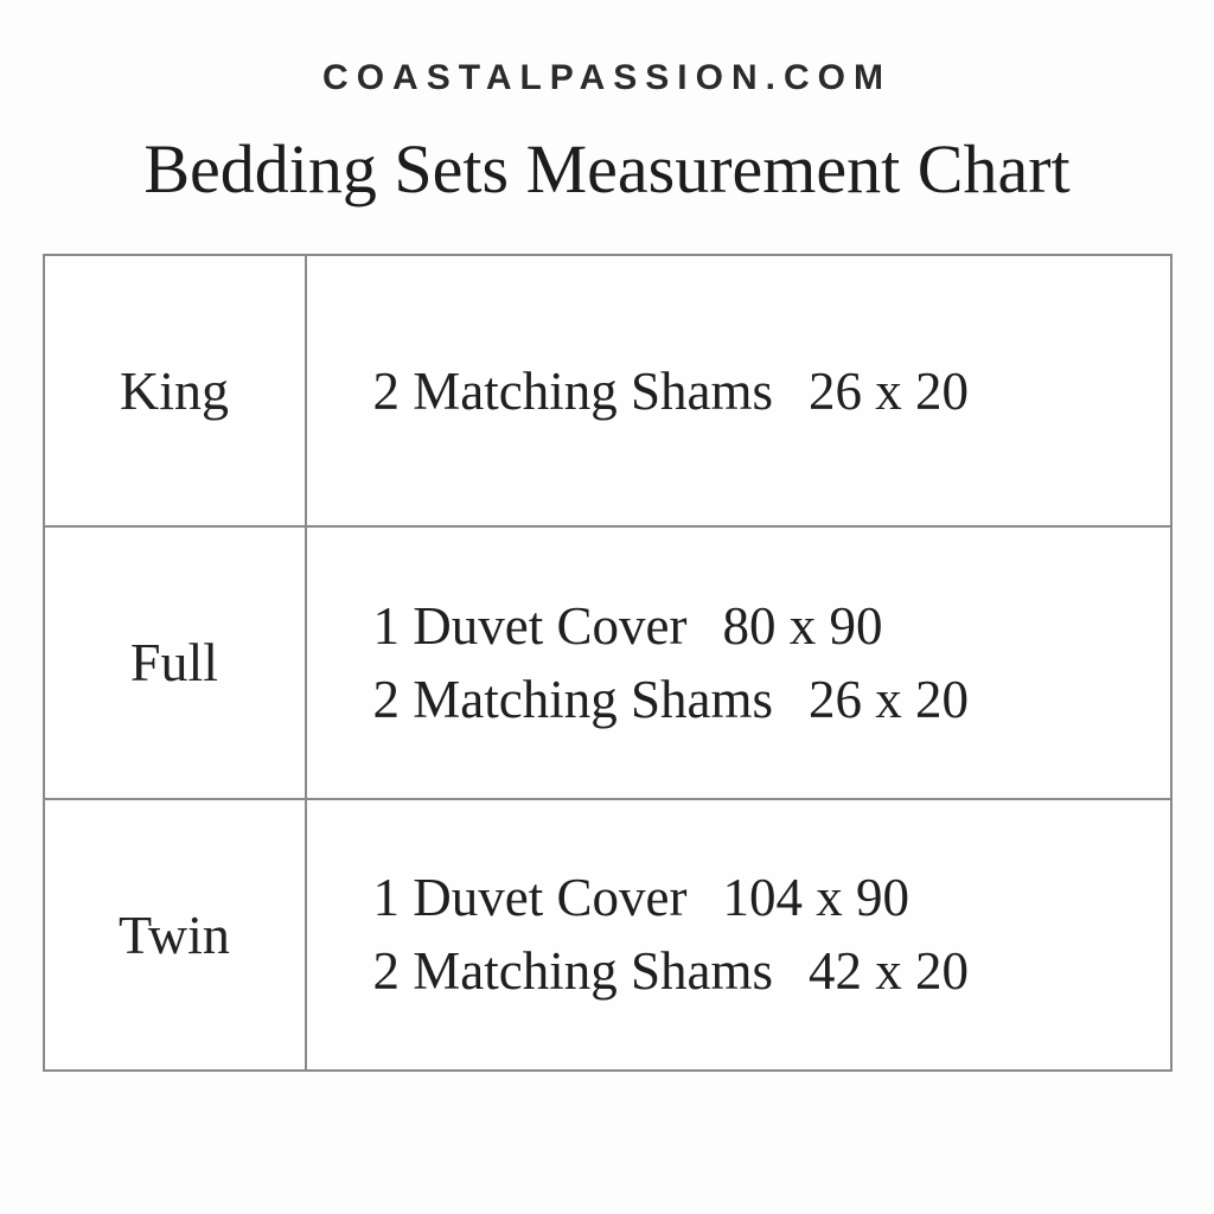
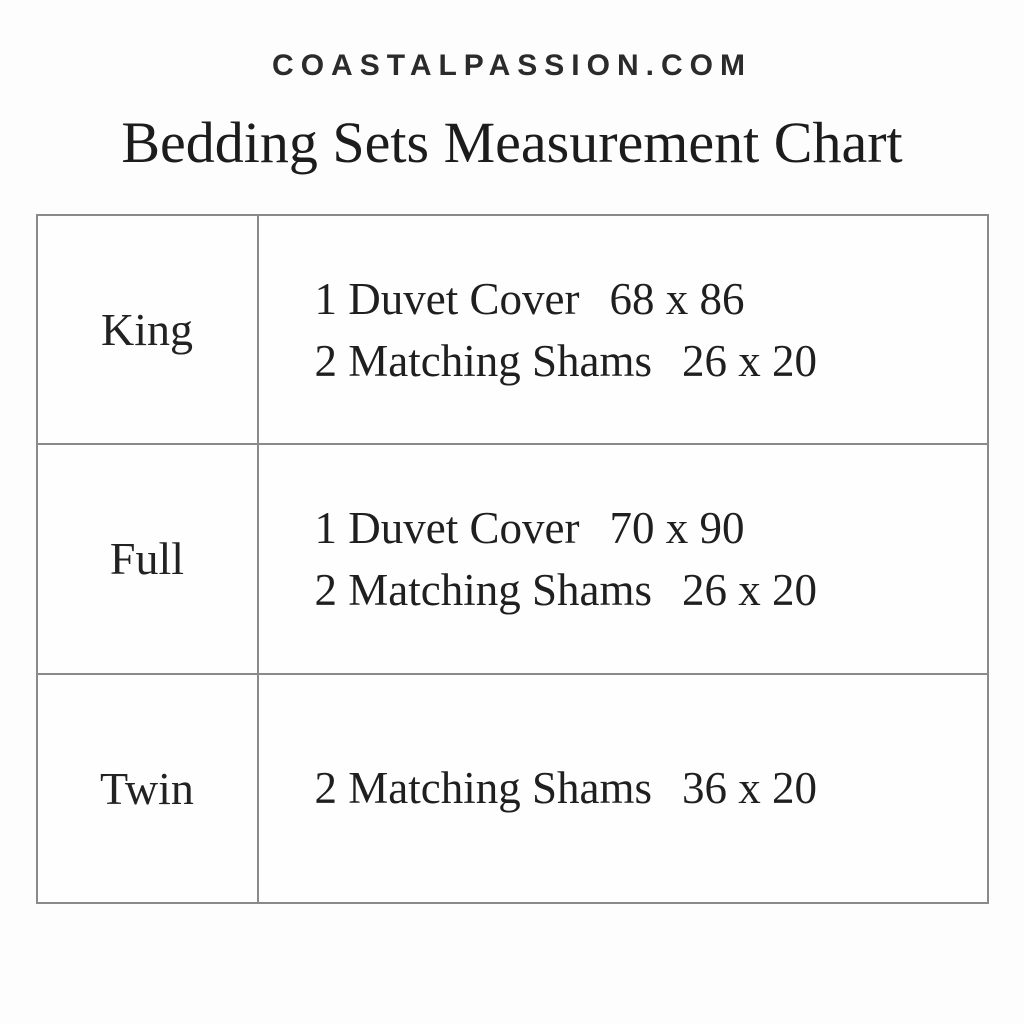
  COASTALPASSION.COM
  Bedding Sets Measurement Chart
  King
+ 1 Duvet Cover 68 x 86
  2 Matching Shams 26 x 20
  Full
- 1 Duvet Cover 80 x 90
+ 1 Duvet Cover 70 x 90
  2 Matching Shams 26 x 20
  Twin
- 1 Duvet Cover 104 x 90
- 2 Matching Shams 42 x 20
+ 2 Matching Shams 36 x 20
